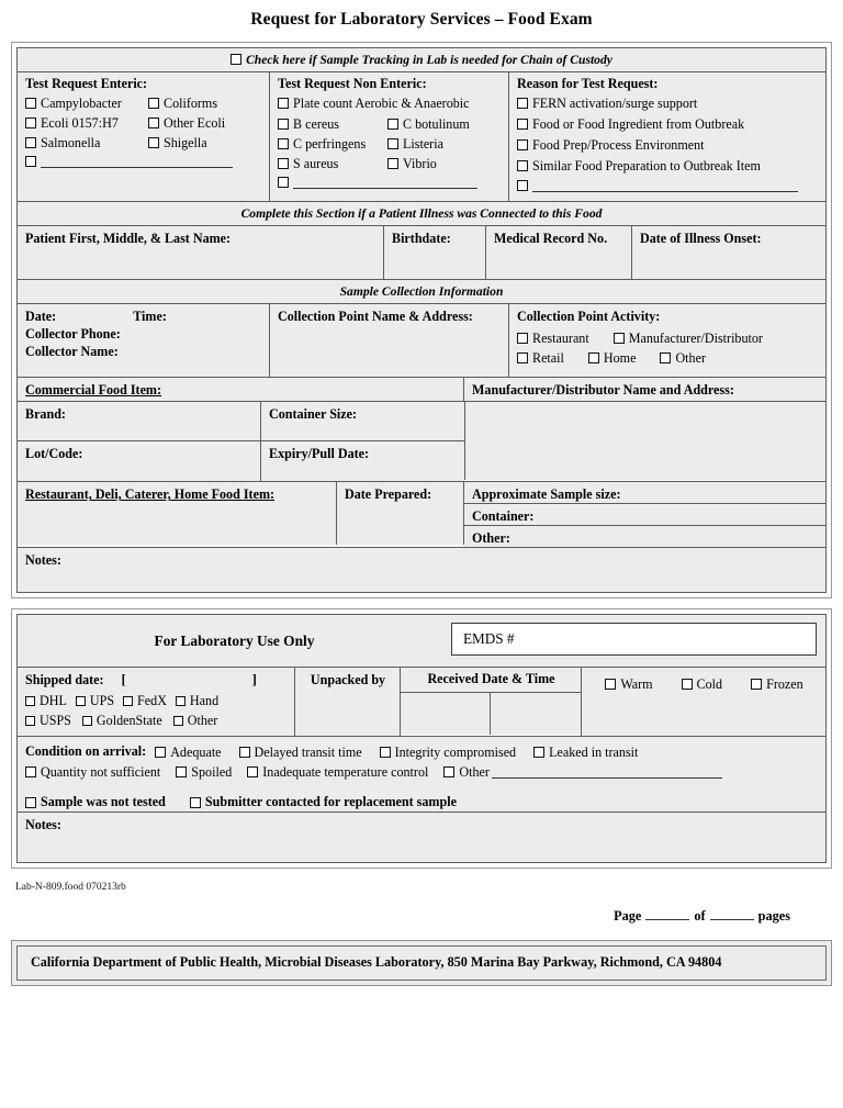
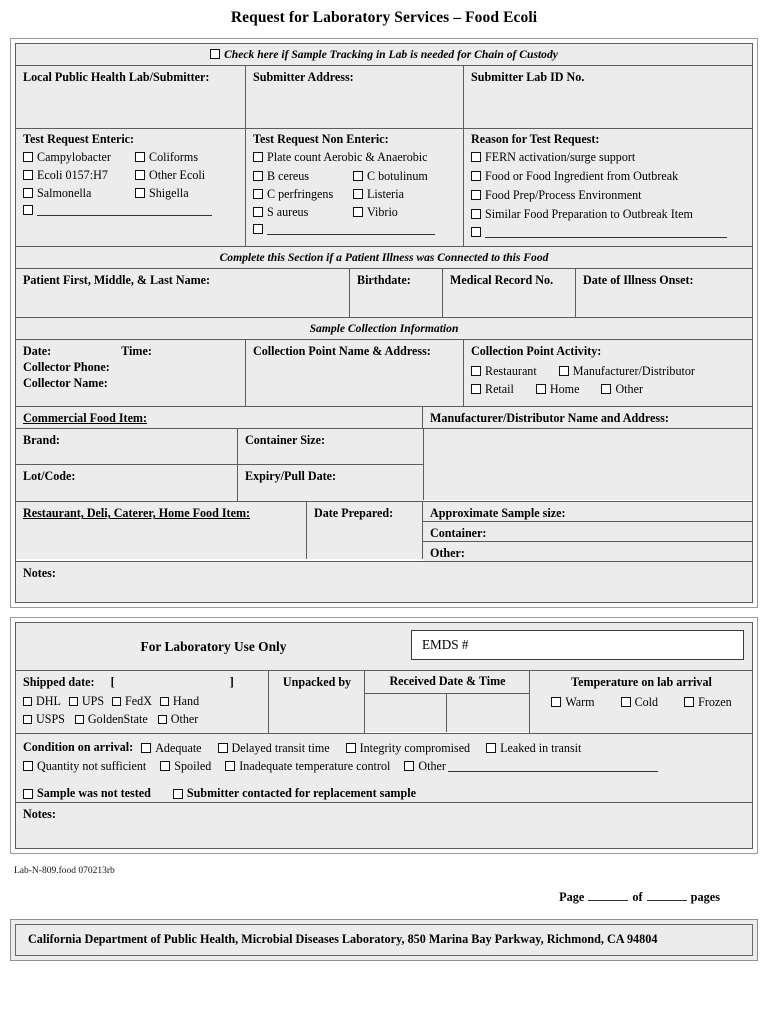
- Request for Laboratory Services – Food Exam
+ Request for Laboratory Services – Food Ecoli
  Check here if Sample Tracking in Lab is needed for Chain of Custody
+ Local Public Health Lab/Submitter:
+ Submitter Address:
+ Submitter Lab ID No.
  Test Request Enteric:
  Campylobacter
  Ecoli 0157:H7
  Salmonella
  Coliforms
  Other Ecoli
  Shigella
  Test Request Non Enteric:
  Plate count Aerobic & Anaerobic
  B cereus
  C perfringens
  S aureus
  C botulinum
  Listeria
  Vibrio
  Reason for Test Request:
  FERN activation/surge support
  Food or Food Ingredient from Outbreak
  Food Prep/Process Environment
  Similar Food Preparation to Outbreak Item
  Complete this Section if a Patient Illness was Connected to this Food
  Patient First, Middle, & Last Name:
  Birthdate:
  Medical Record No.
  Date of Illness Onset:
  Sample Collection Information
  Date: Time:
  Collector Phone:
  Collector Name:
  Collection Point Name & Address:
  Collection Point Activity:
  Restaurant
  Manufacturer/Distributor
  Retail
  Home
  Other
  Commercial Food Item:
  Manufacturer/Distributor Name and Address:
  Brand:
  Container Size:
  Lot/Code:
  Expiry/Pull Date:
  Restaurant, Deli, Caterer, Home Food Item:
  Date Prepared:
  Approximate Sample size:
  Container:
  Other:
  Notes:
  For Laboratory Use Only
  EMDS #
  Shipped date: [ ]
  DHL
  UPS
  FedX
  Hand
  USPS
  GoldenState
  Other
  Unpacked by
  Received Date & Time
+ Temperature on lab arrival
  Warm
  Cold
  Frozen
  Condition on arrival:
  Adequate
  Delayed transit time
  Integrity compromised
  Leaked in transit
  Quantity not sufficient
  Spoiled
  Inadequate temperature control
  Other
  Sample was not tested
  Submitter contacted for replacement sample
  Notes:
  Lab-N-809.food 070213rb
  Page of pages
  California Department of Public Health, Microbial Diseases Laboratory, 850 Marina Bay Parkway, Richmond, CA 94804
